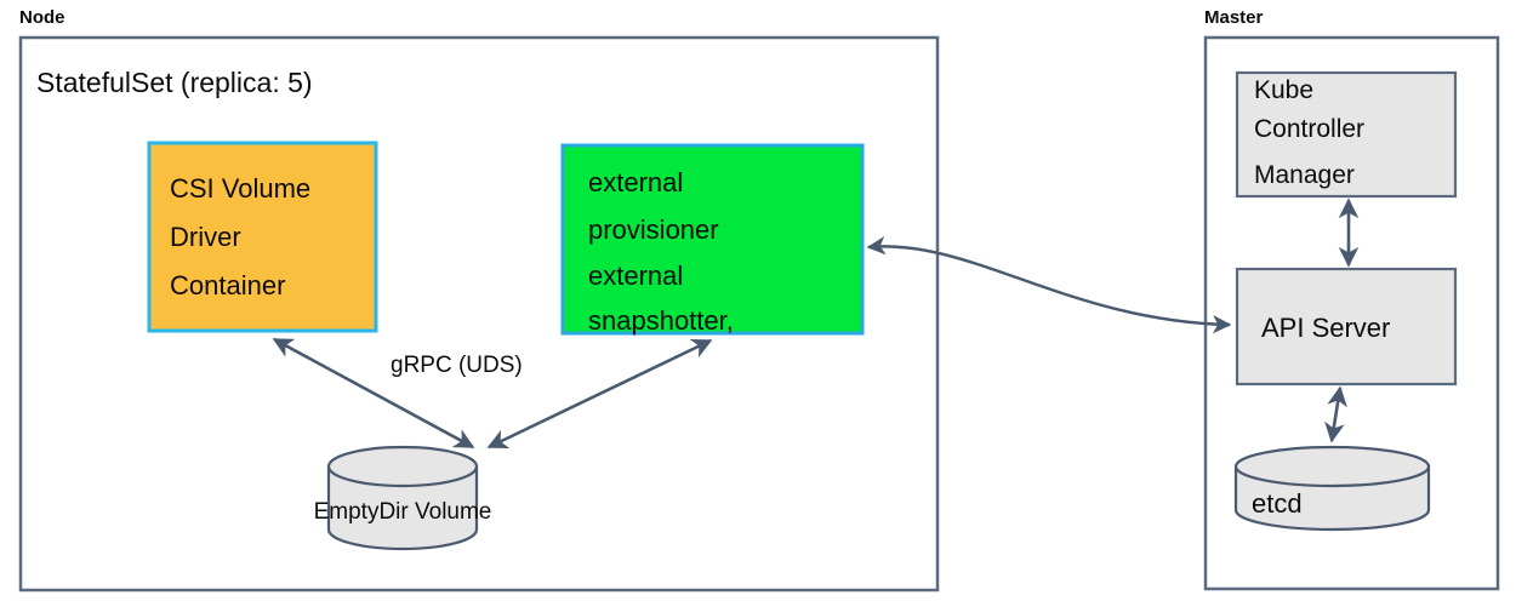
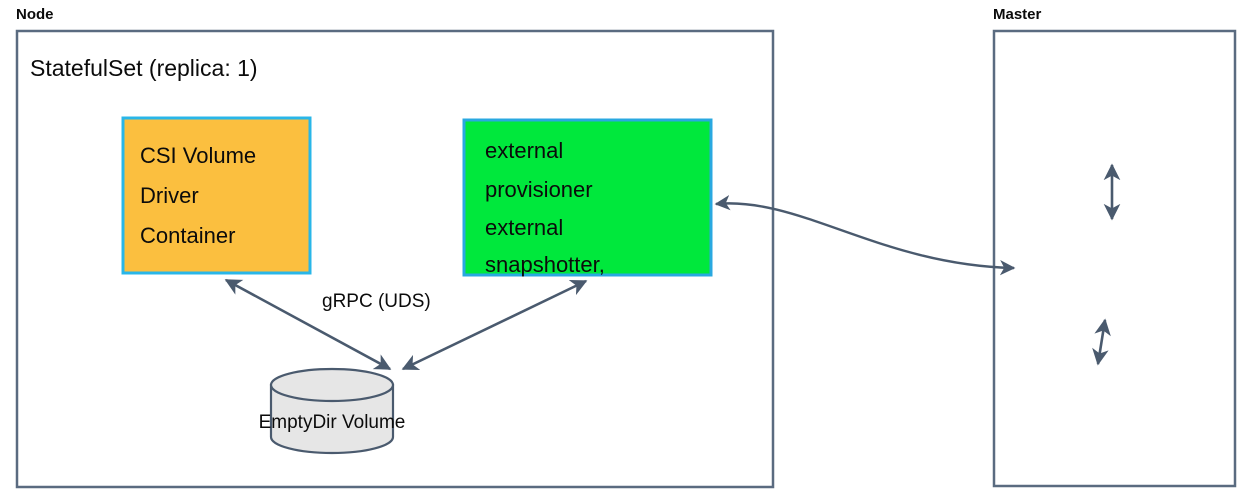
  Node
- StatefulSet (replica: 5)
+ StatefulSet (replica: 1)
  CSI Volume
  Driver
  Container
  external
  provisioner
  external
  snapshotter,
  EmptyDir Volume
  gRPC (UDS)
  Master
- Kube
- Controller
- Manager
- API Server
- etcd
